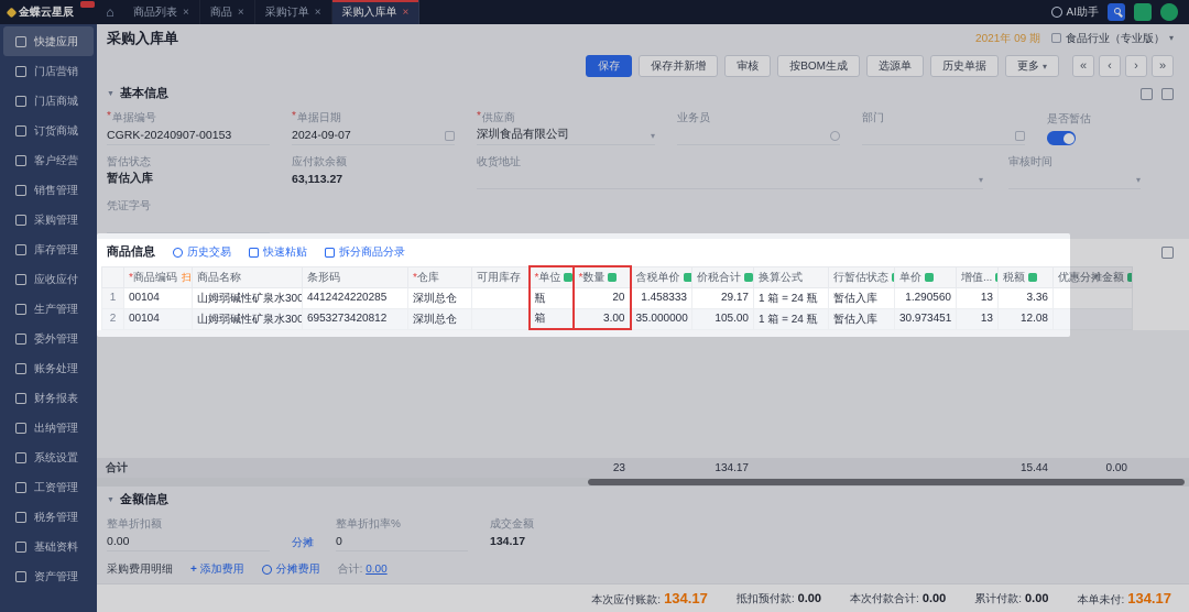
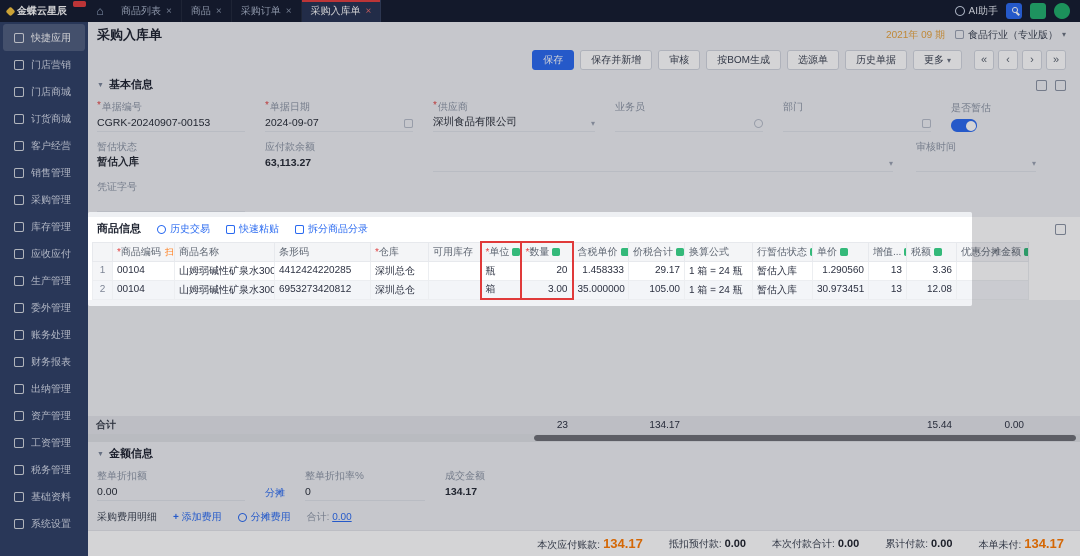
  金蝶云星辰
  ⌂
  商品列表
  ×
  商品
  ×
  采购订单
  ×
  采购入库单
  ×
  AI助手
  快捷应用
  门店营销
  门店商城
  订货商城
  客户经营
  销售管理
  采购管理
  库存管理
  应收应付
  生产管理
  委外管理
  账务处理
  财务报表
  出纳管理
- 系统设置
+ 资产管理
  工资管理
  税务管理
  基础资料
- 资产管理
+ 系统设置
  采购入库单
  2021年 09 期
  食品行业（专业版）
  ▾
  保存
  保存并新增
  审核
  按BOM生成
  选源单
  历史单据
  更多
  ▾
  «
  ‹
  ›
  »
  基本信息
  *
  单据编号
  CGRK-20240907-00153
  *
  单据日期
  2024-09-07
  *
  供应商
  深圳食品有限公司
  ▾
  业务员
  部门
  是否暂估
  暂估状态
  暂估入库
  应付款余额
  63,113.27
- 收货地址
  ▾
  审核时间
  ▾
  凭证字号
  商品信息
  历史交易
  快速粘贴
  拆分商品分录
  	*商品编码 扫	商品名称	条形码	*仓库	可用库存	*单位	*数量	含税单价	价税合计	换算公式	行暂估状态	单价	增值...	税额	优惠分摊金额
  1	00104	山姆弱碱性矿泉水300	4412424220285	深圳总仓		瓶	20	1.458333	29.17	1 箱 = 24 瓶	暂估入库	1.290560	13	3.36
  2	00104	山姆弱碱性矿泉水300	6953273420812	深圳总仓		箱	3.00	35.000000	105.00	1 箱 = 24 瓶	暂估入库	30.973451	13	12.08
  合计						23		134.17					15.44	0.00
  金额信息
  整单折扣额
  0.00
  分摊
  整单折扣率%
  0
  成交金额
  134.17
  采购费用明细
  + 添加费用
  分摊费用
  合计: 0.00
  本次应付账款:
  134.17
  抵扣预付款:
  0.00
  本次付款合计:
  0.00
  累计付款:
  0.00
  本单未付:
  134.17
